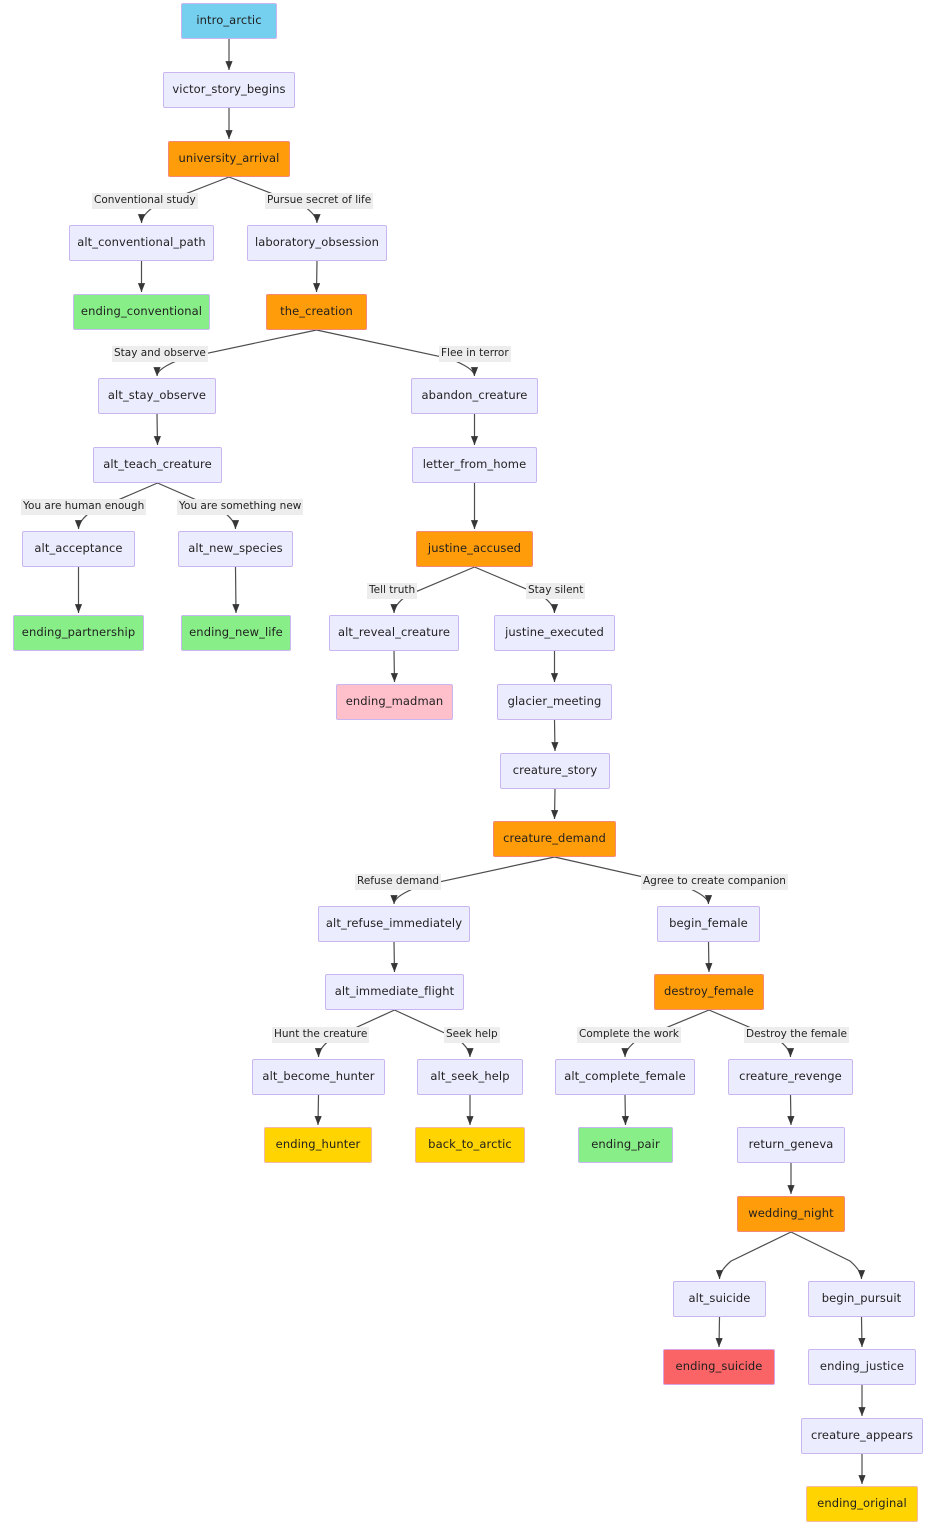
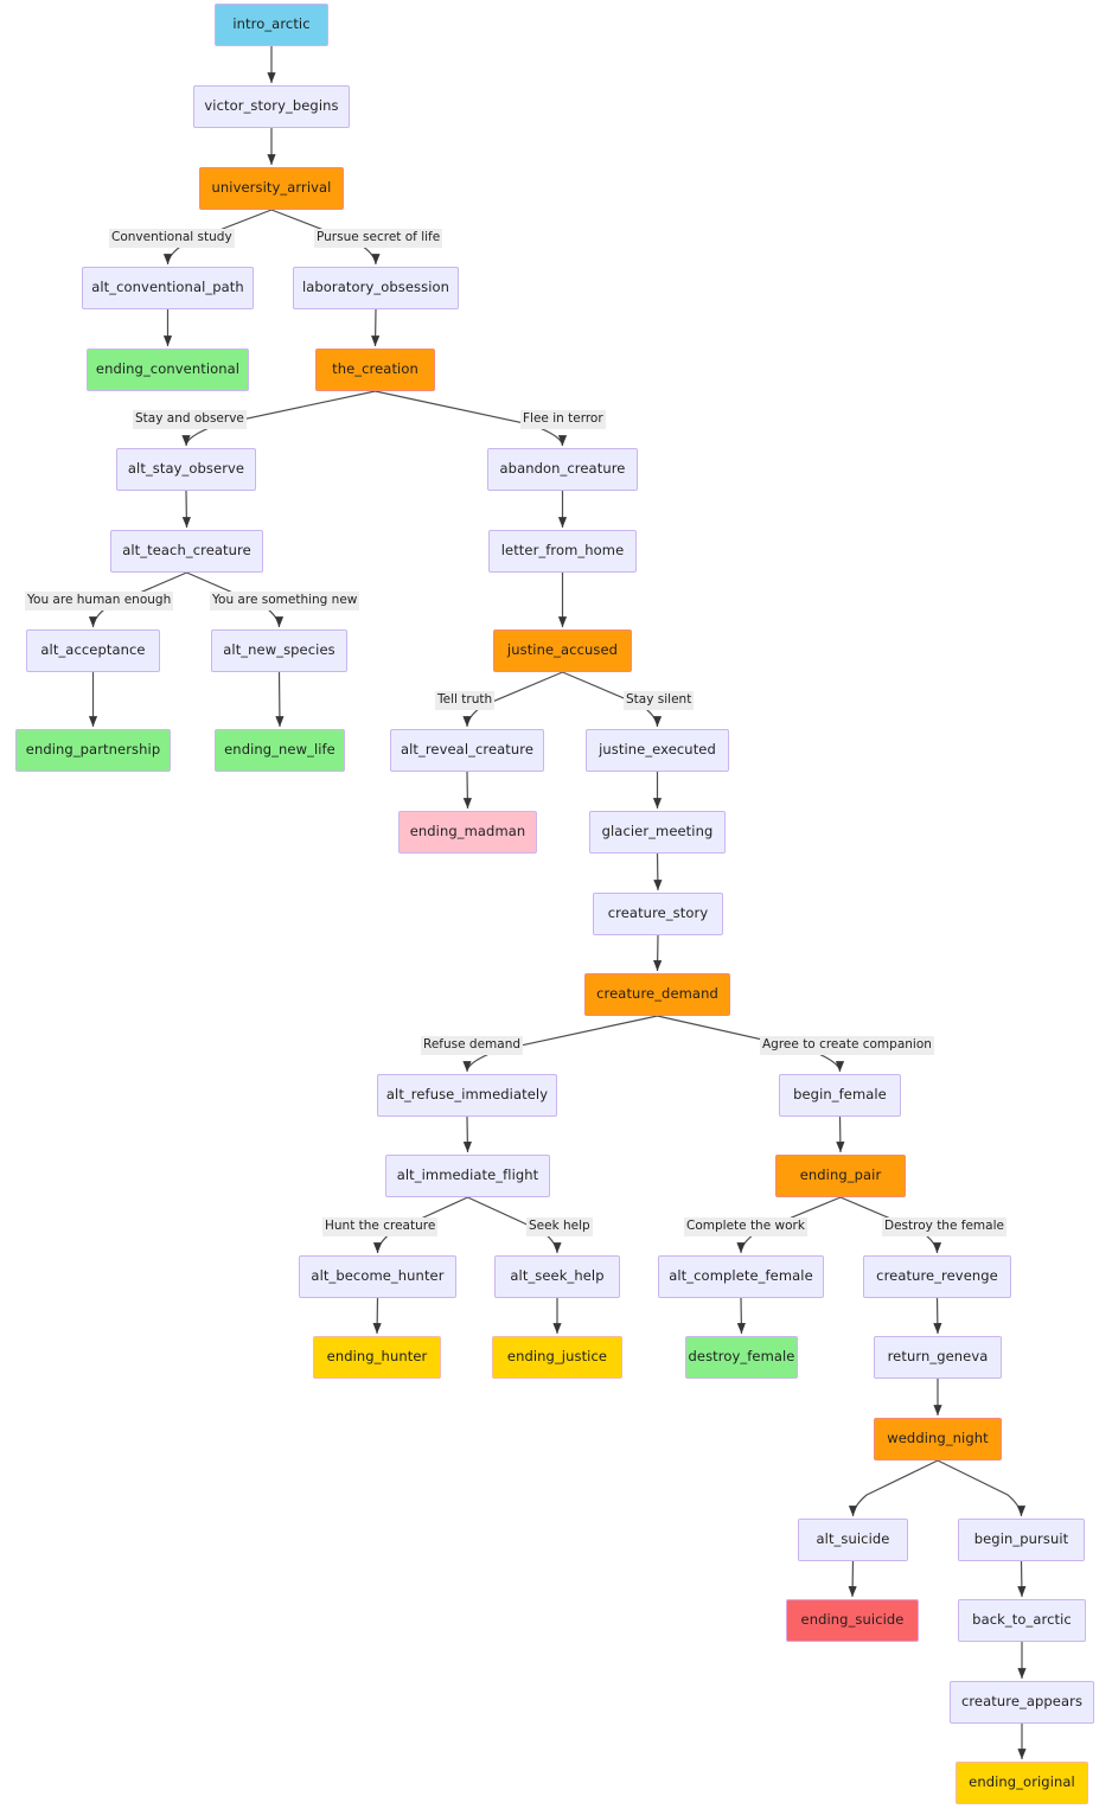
  intro_arctic
  victor_story_begins
  university_arrival
  alt_conventional_path
  laboratory_obsession
  ending_conventional
  the_creation
  alt_stay_observe
  abandon_creature
  alt_teach_creature
  letter_from_home
  alt_acceptance
  alt_new_species
  justine_accused
  ending_partnership
  ending_new_life
  alt_reveal_creature
  justine_executed
  ending_madman
  glacier_meeting
  creature_story
  creature_demand
  alt_refuse_immediately
  begin_female
  alt_immediate_flight
- destroy_female
+ ending_pair
  alt_become_hunter
  alt_seek_help
  alt_complete_female
  creature_revenge
  ending_hunter
- back_to_arctic
+ ending_justice
- ending_pair
+ destroy_female
  return_geneva
  wedding_night
  alt_suicide
  begin_pursuit
  ending_suicide
- ending_justice
+ back_to_arctic
  creature_appears
  ending_original
  Conventional study
  Pursue secret of life
  Stay and observe
  Flee in terror
  You are human enough
  You are something new
  Tell truth
  Stay silent
  Refuse demand
  Agree to create companion
  Hunt the creature
  Seek help
  Complete the work
  Destroy the female
